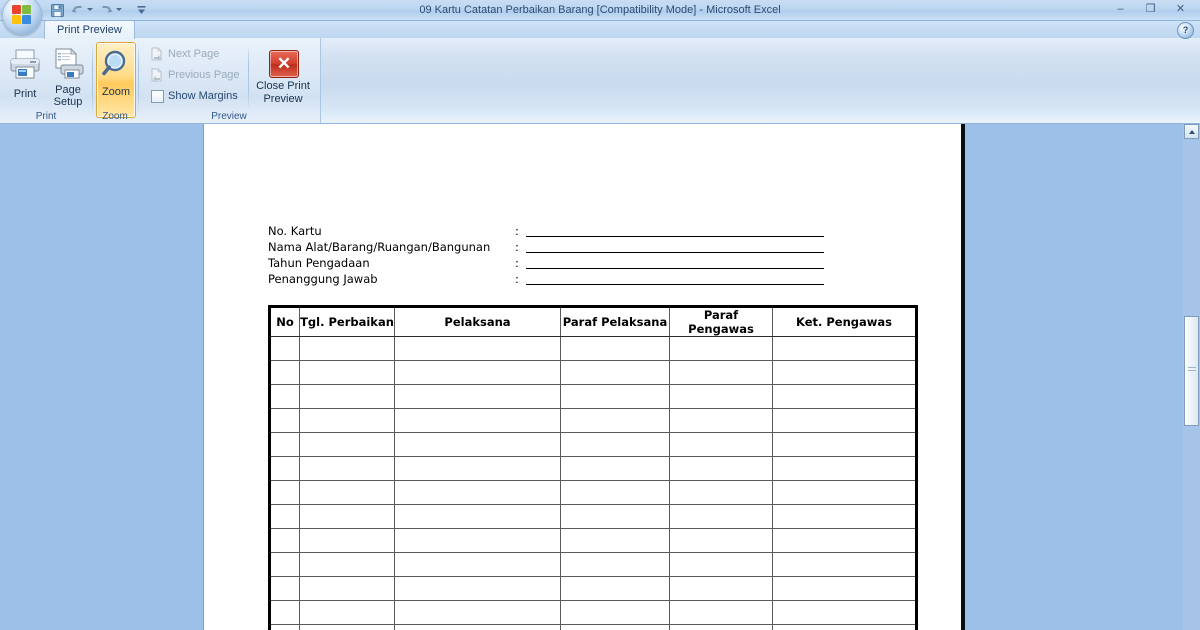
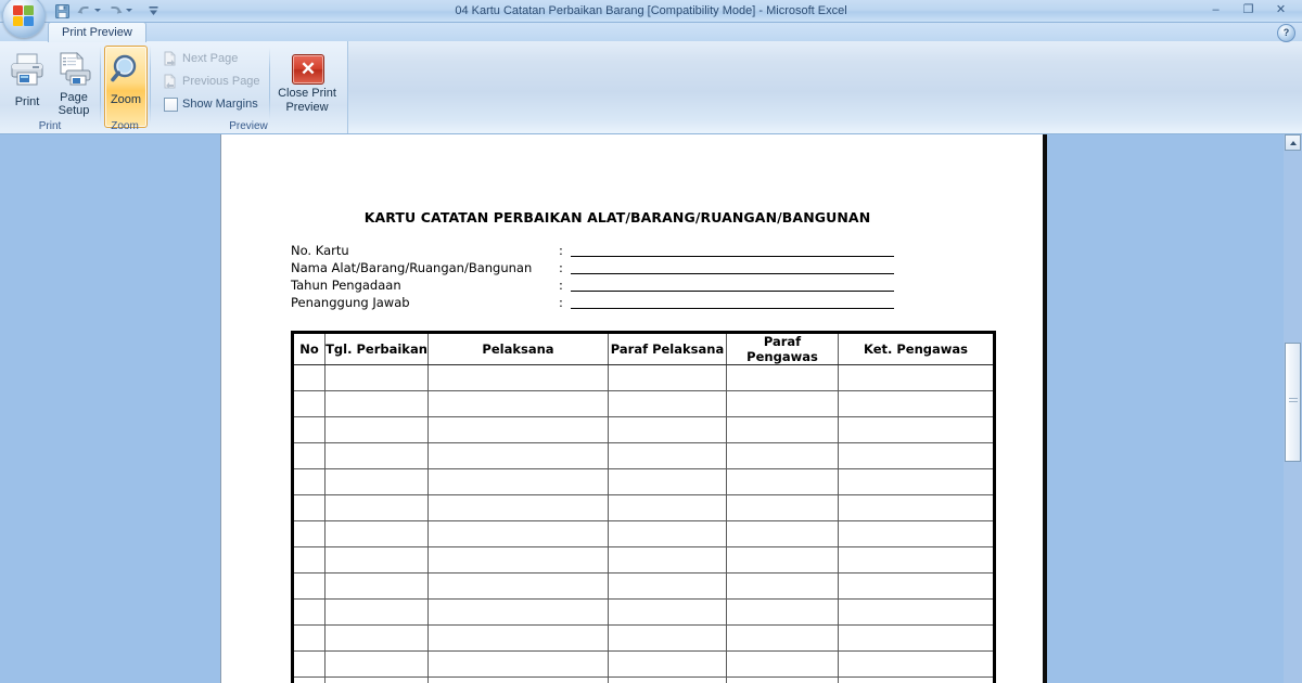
- 09 Kartu Catatan Perbaikan Barang [Compatibility Mode] - Microsoft Excel
+ 04 Kartu Catatan Perbaikan Barang [Compatibility Mode] - Microsoft Excel
  –
  ❐
  ✕
  Print Preview
  ?
  Print
  Page
  Setup
  Print
  Zoom
  Zoom
  Next Page
  Previous Page
  Show Margins
  ✕
  Close Print
  Preview
  Preview
+ KARTU CATATAN PERBAIKAN ALAT/BARANG/RUANGAN/BANGUNAN
  No. Kartu
  :
  Nama Alat/Barang/Ruangan/Bangunan
  :
  Tahun Pengadaan
  :
  Penanggung Jawab
  :
  No	Tgl. Perbaikan	Pelaksana	Paraf Pelaksana	Paraf Pengawas	Ket. Pengawas
